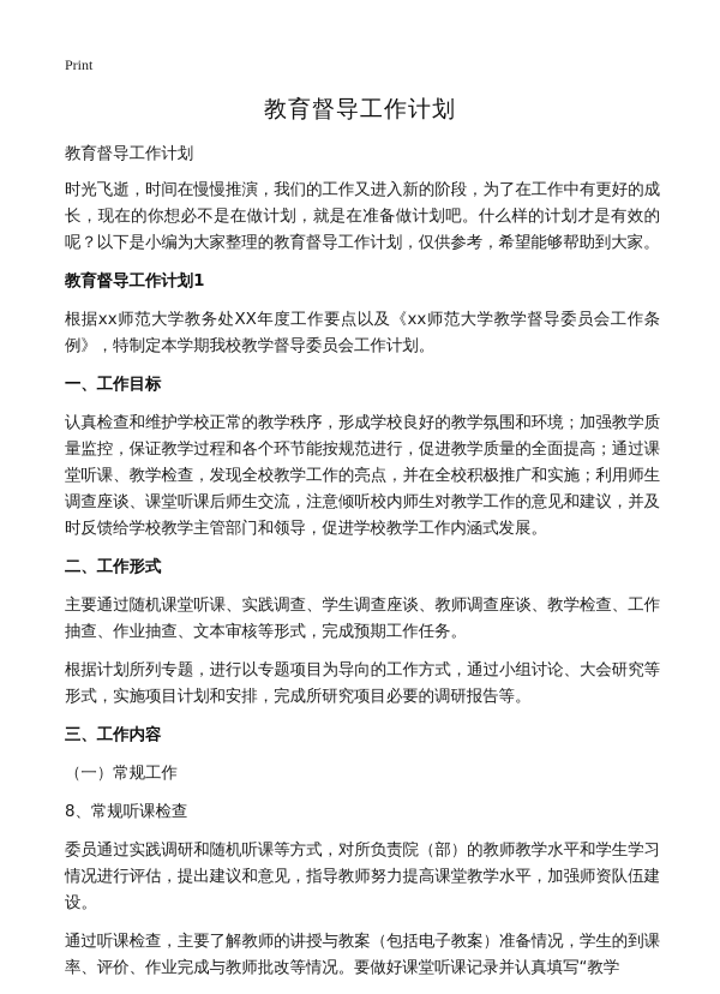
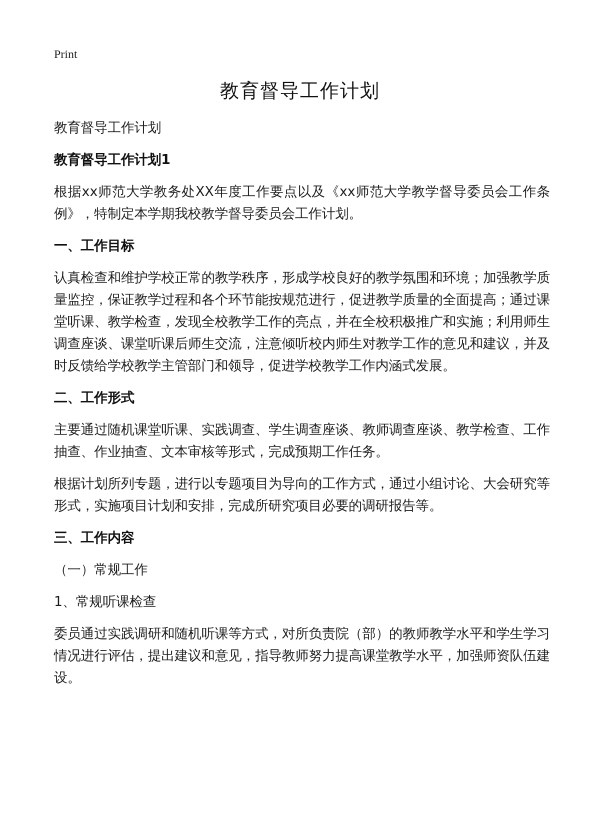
  Print
  教育督导工作计划
  教育督导工作计划
- 时光飞逝，时间在慢慢推演，我们的工作又进入新的阶段，为了在工作中有更好的成长，现在的你想必不是在做计划，就是在准备做计划吧。什么样的计划才是有效的呢？以下是小编为大家整理的教育督导工作计划，仅供参考，希望能够帮助到大家。
  教育督导工作计划1
  根据xx师范大学教务处XX年度工作要点以及《xx师范大学教学督导委员会工作条例》，特制定本学期我校教学督导委员会工作计划。
  一、工作目标
  认真检查和维护学校正常的教学秩序，形成学校良好的教学氛围和环境；加强教学质量监控，保证教学过程和各个环节能按规范进行，促进教学质量的全面提高；通过课堂听课、教学检查，发现全校教学工作的亮点，并在全校积极推广和实施；利用师生调查座谈、课堂听课后师生交流，注意倾听校内师生对教学工作的意见和建议，并及时反馈给学校教学主管部门和领导，促进学校教学工作内涵式发展。
  二、工作形式
  主要通过随机课堂听课、实践调查、学生调查座谈、教师调查座谈、教学检查、工作抽查、作业抽查、文本审核等形式，完成预期工作任务。
  根据计划所列专题，进行以专题项目为导向的工作方式，通过小组讨论、大会研究等形式，实施项目计划和安排，完成所研究项目必要的调研报告等。
  三、工作内容
  （一）常规工作
- 8、常规听课检查
+ 1、常规听课检查
  委员通过实践调研和随机听课等方式，对所负责院（部）的教师教学水平和学生学习情况进行评估，提出建议和意见，指导教师努力提高课堂教学水平，加强师资队伍建设。
- 通过听课检查，主要了解教师的讲授与教案（包括电子教案）准备情况，学生的到课率、评价、作业完成与教师批改等情况。要做好课堂听课记录并认真填写“教学
